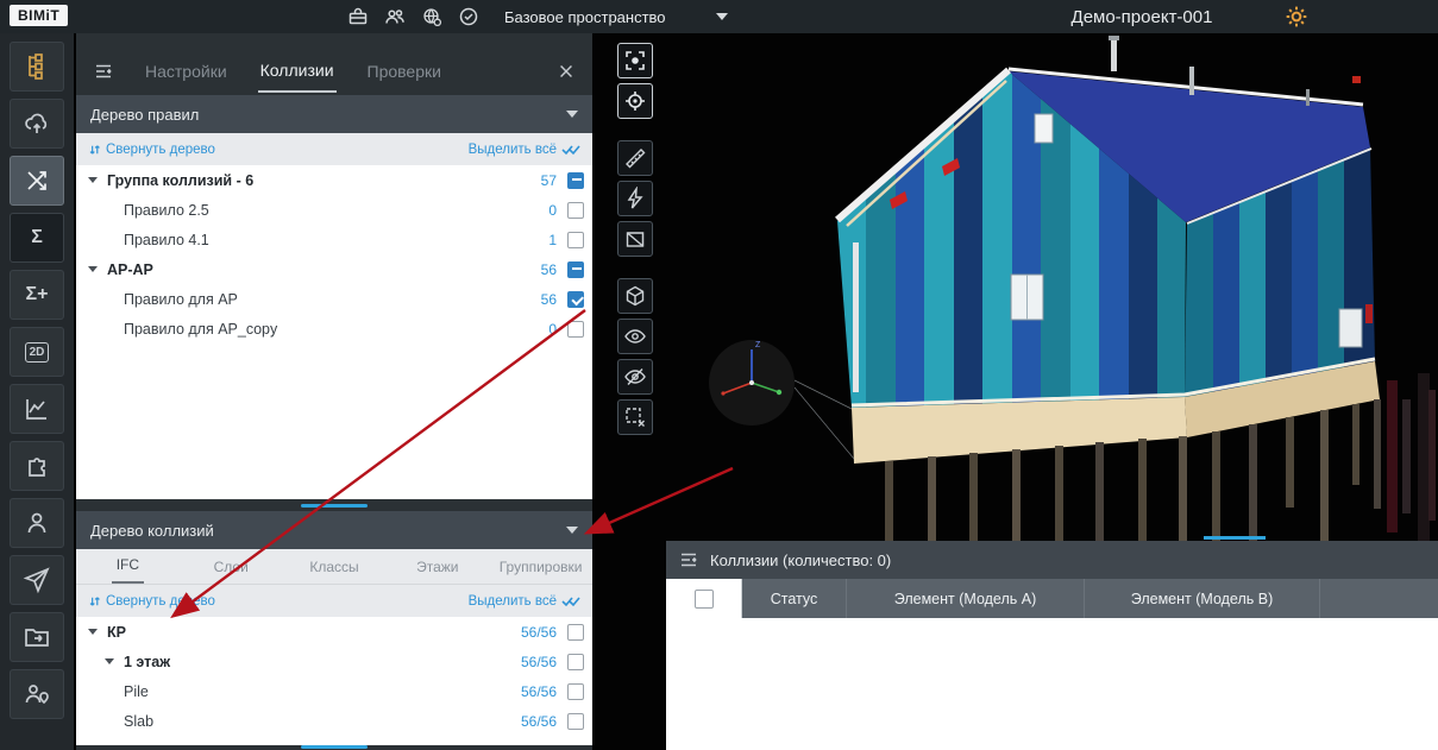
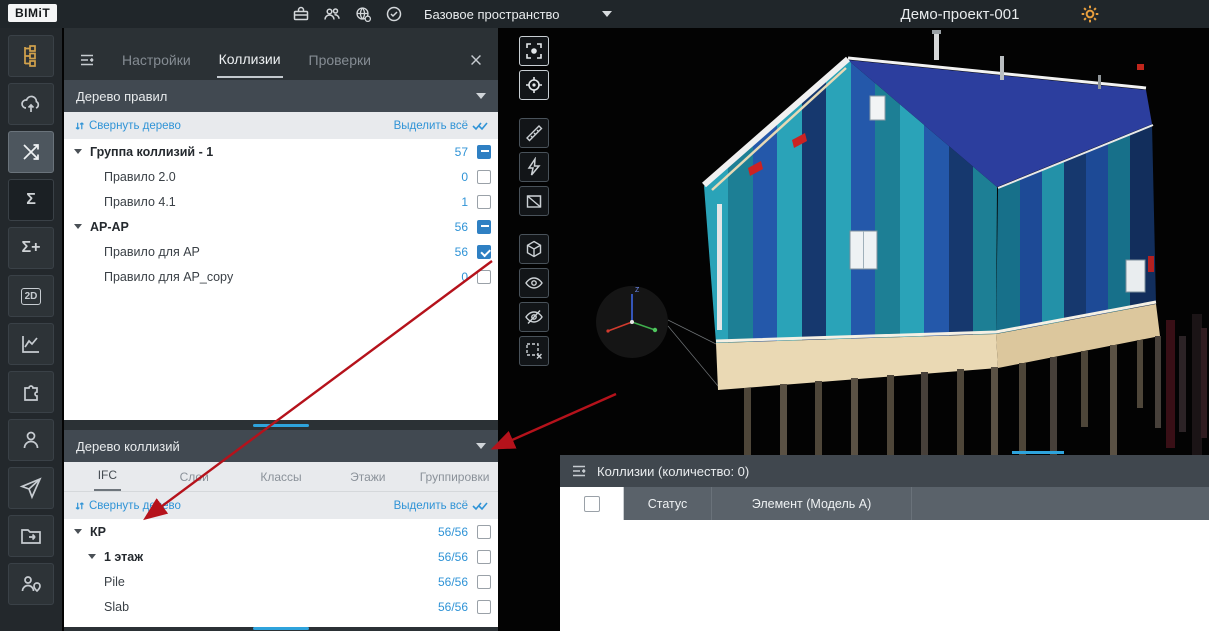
  BIMiT
  Базовое пространство
  Демо-проект-001
  Σ
  Σ+
  2D
  Настройки
  Коллизии
  Проверки
  Дерево правил
  Свернуть дерево
  Выделить всё
- Группа коллизий - 6
+ Группа коллизий - 1
  57
- Правило 2.5
+ Правило 2.0
  0
  Правило 4.1
  1
  АР-АР
  56
  Правило для АР
  56
  Правило для АР_copy
  0
  Дерево коллизий
  IFC
  Слои
  Классы
  Этажи
  Группировки
  Свернуть дерево
  Выделить всё
  КР
  56/56
  1 этаж
  56/56
  Pile
  56/56
  Slab
  56/56
  Коллизии (количество: 0)
  Статус
  Элемент (Модель A)
- Элемент (Модель B)
